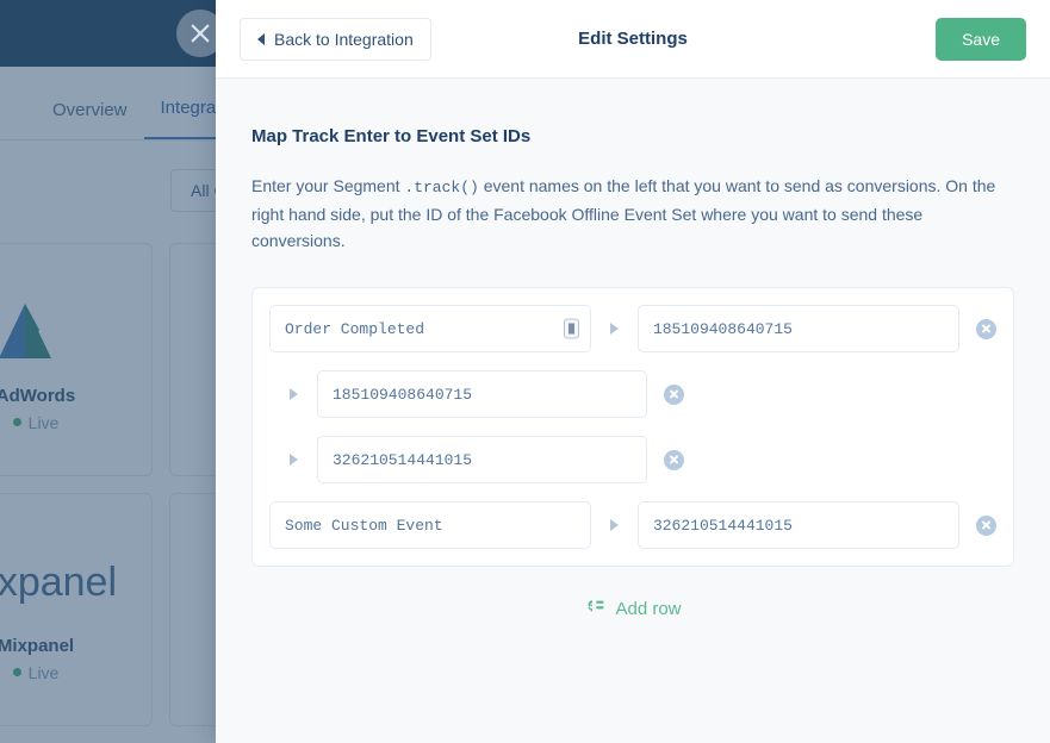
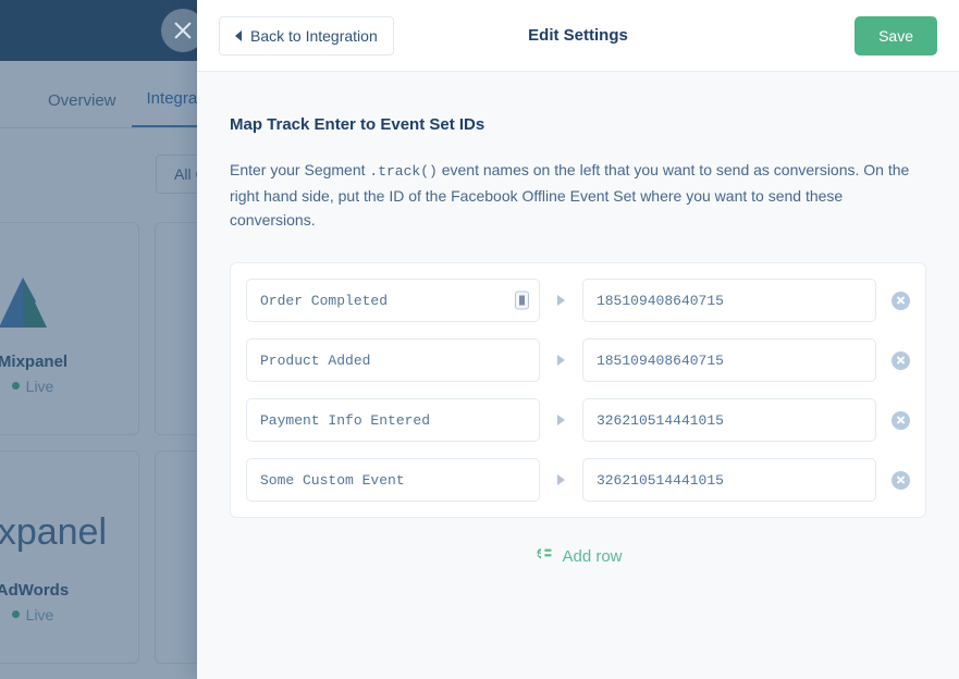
  Overview
- AdWords
+ Mixpanel
  Live
  xpanel
- Mixpanel
+ AdWords
  Live
  Back to Integration
  Edit Settings
  Save
  Map Track Enter to Event Set IDs
  Enter your Segment .track() event names on the left that you want to send as conversions. On the right hand side, put the ID of the Facebook Offline Event Set where you want to send these conversions.
  Order Completed
  185109408640715
+ Product Added
  185109408640715
+ Payment Info Entered
  326210514441015
  Some Custom Event
  326210514441015
  Add row
